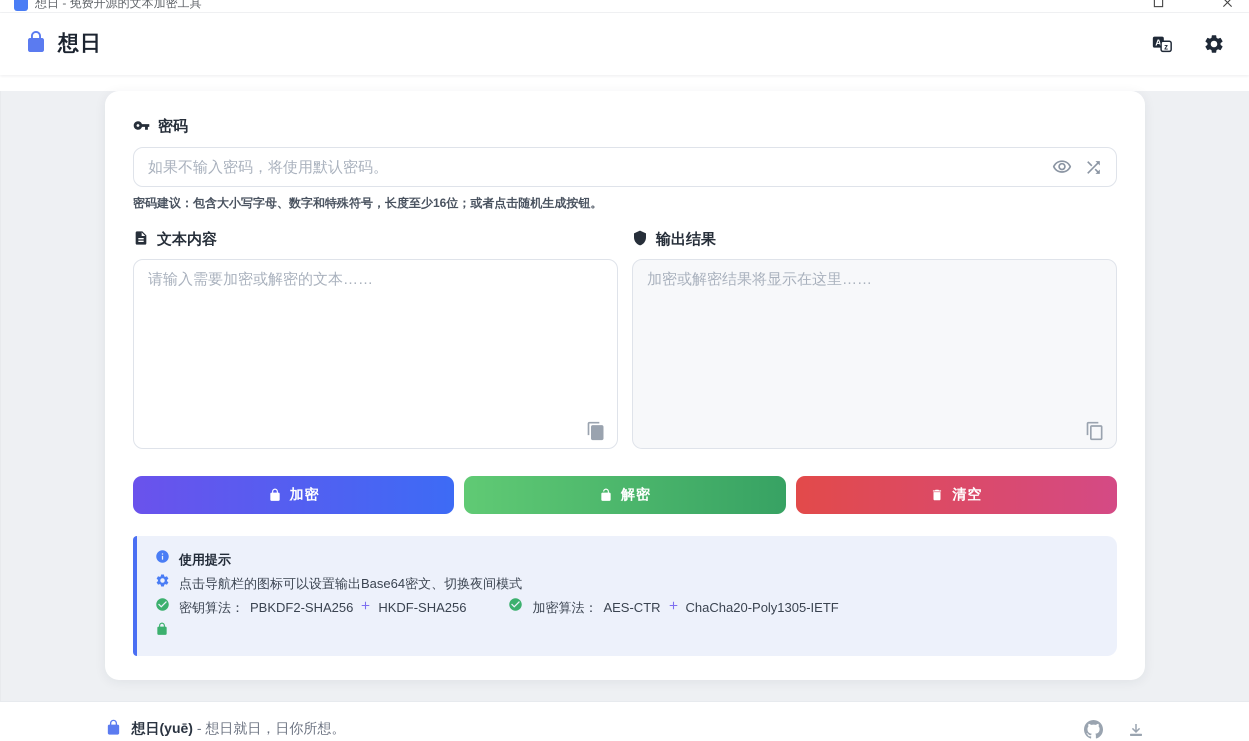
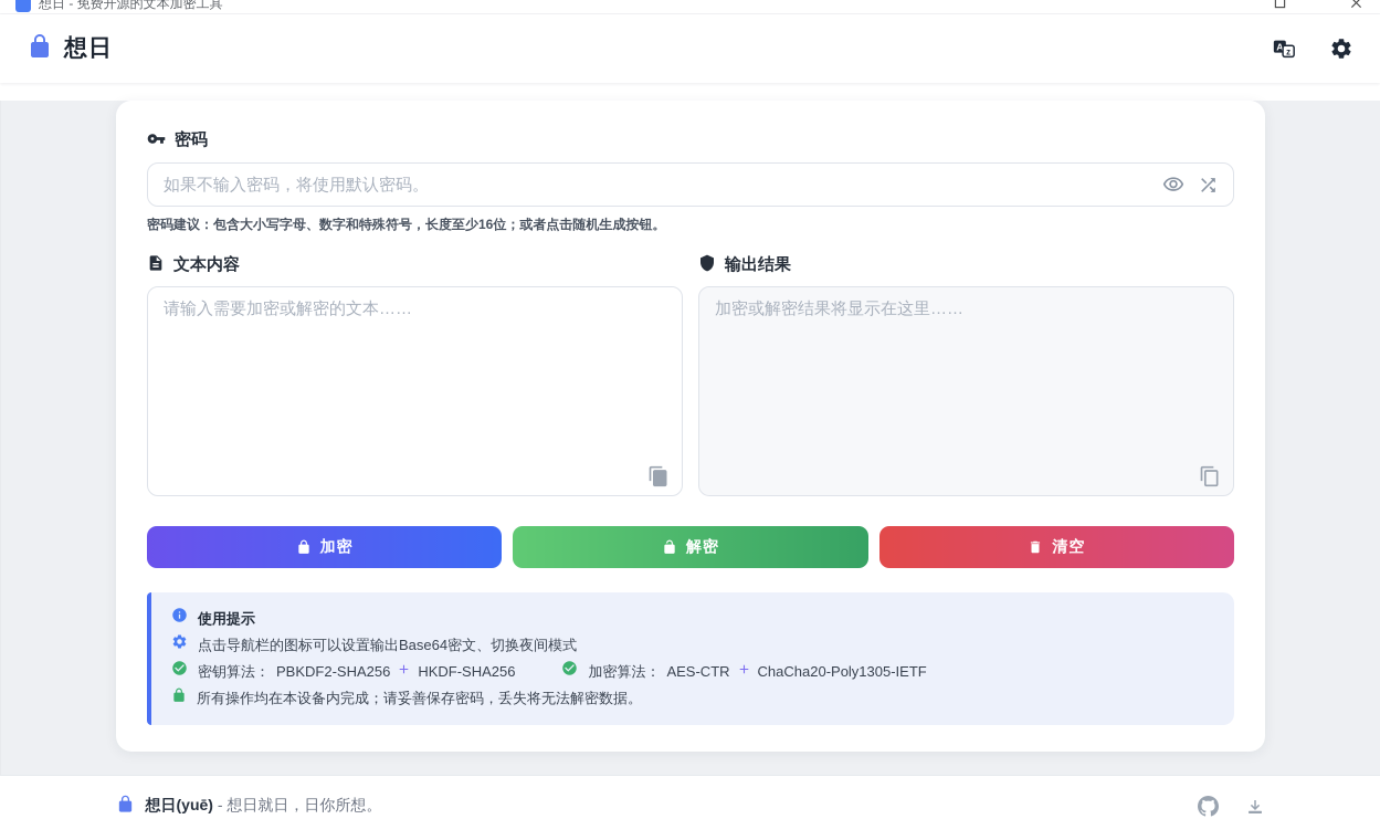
  想日 - 免费开源的文本加密工具
  想日
  A
  z
  密码
  如果不输入密码，将使用默认密码。
  密码建议：包含大小写字母、数字和特殊符号，长度至少16位；或者点击随机生成按钮。
  文本内容
  请输入需要加密或解密的文本……
  输出结果
  加密或解密结果将显示在这里……
  加密
  解密
  清空
  使用提示
  点击导航栏的图标可以设置输出Base64密文、切换夜间模式
  密钥算法：
  PBKDF2-SHA256
  HKDF-SHA256
  加密算法：
  AES-CTR
  ChaCha20-Poly1305-IETF
+ 所有操作均在本设备内完成；请妥善保存密码，丢失将无法解密数据。
  想日(yuē) - 想日就日，日你所想。
